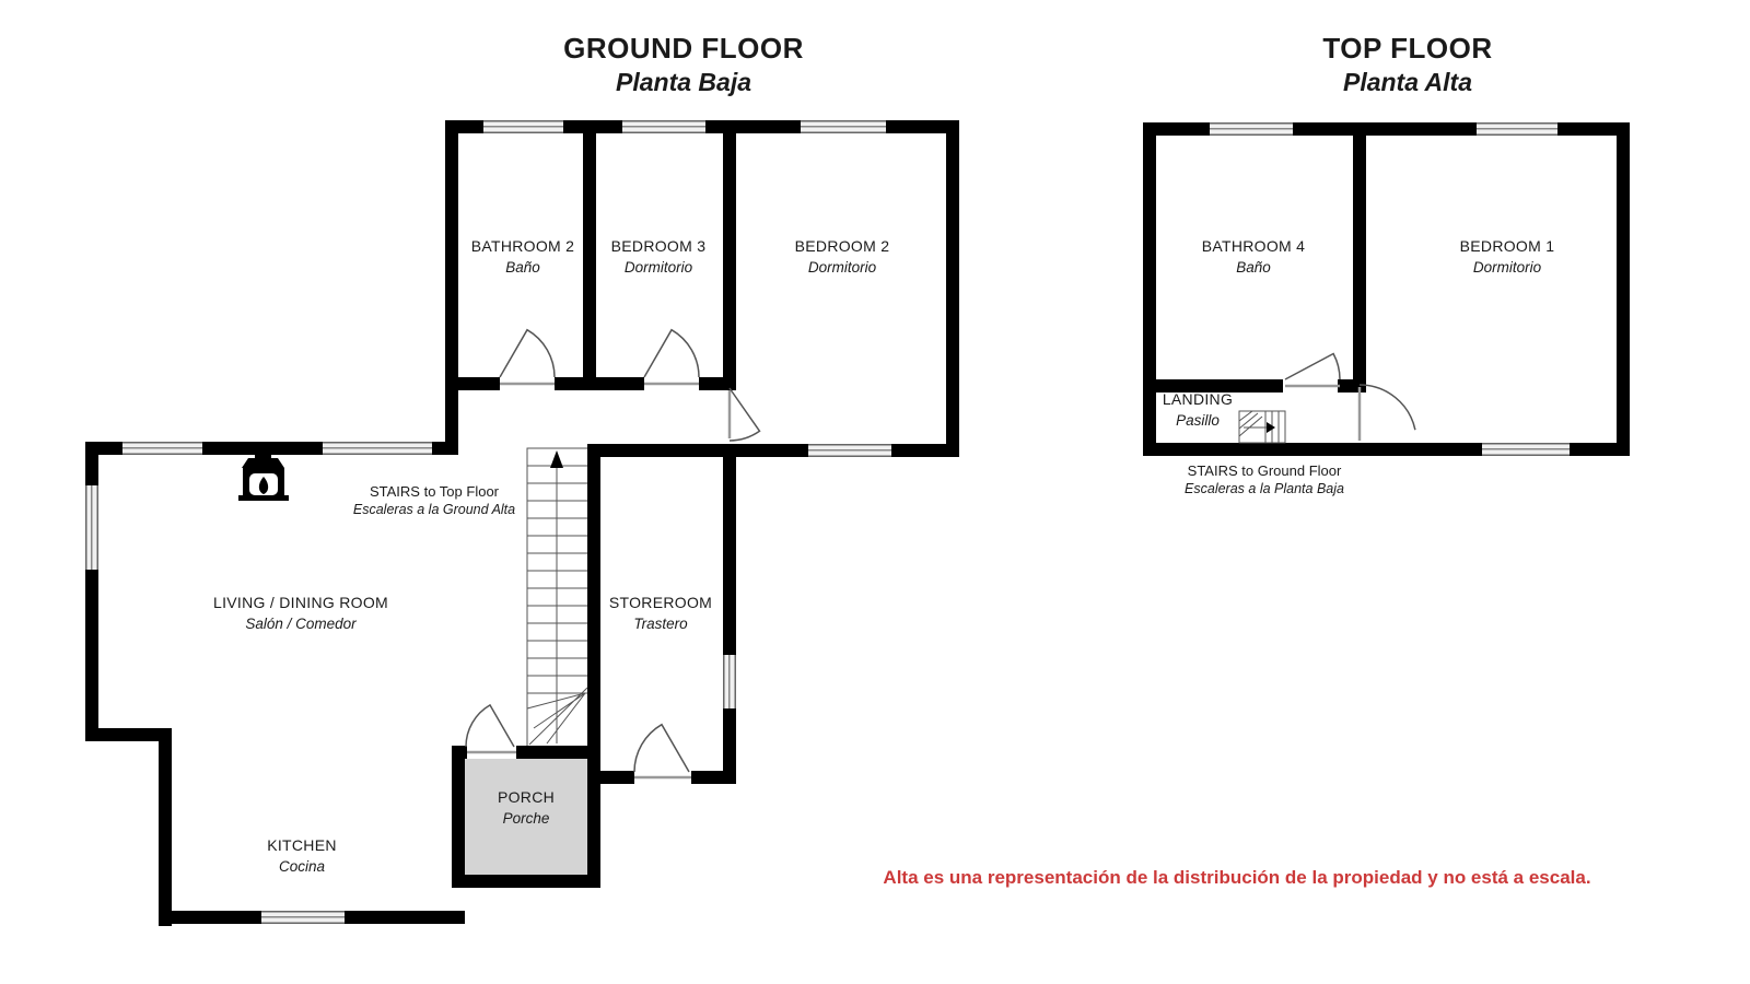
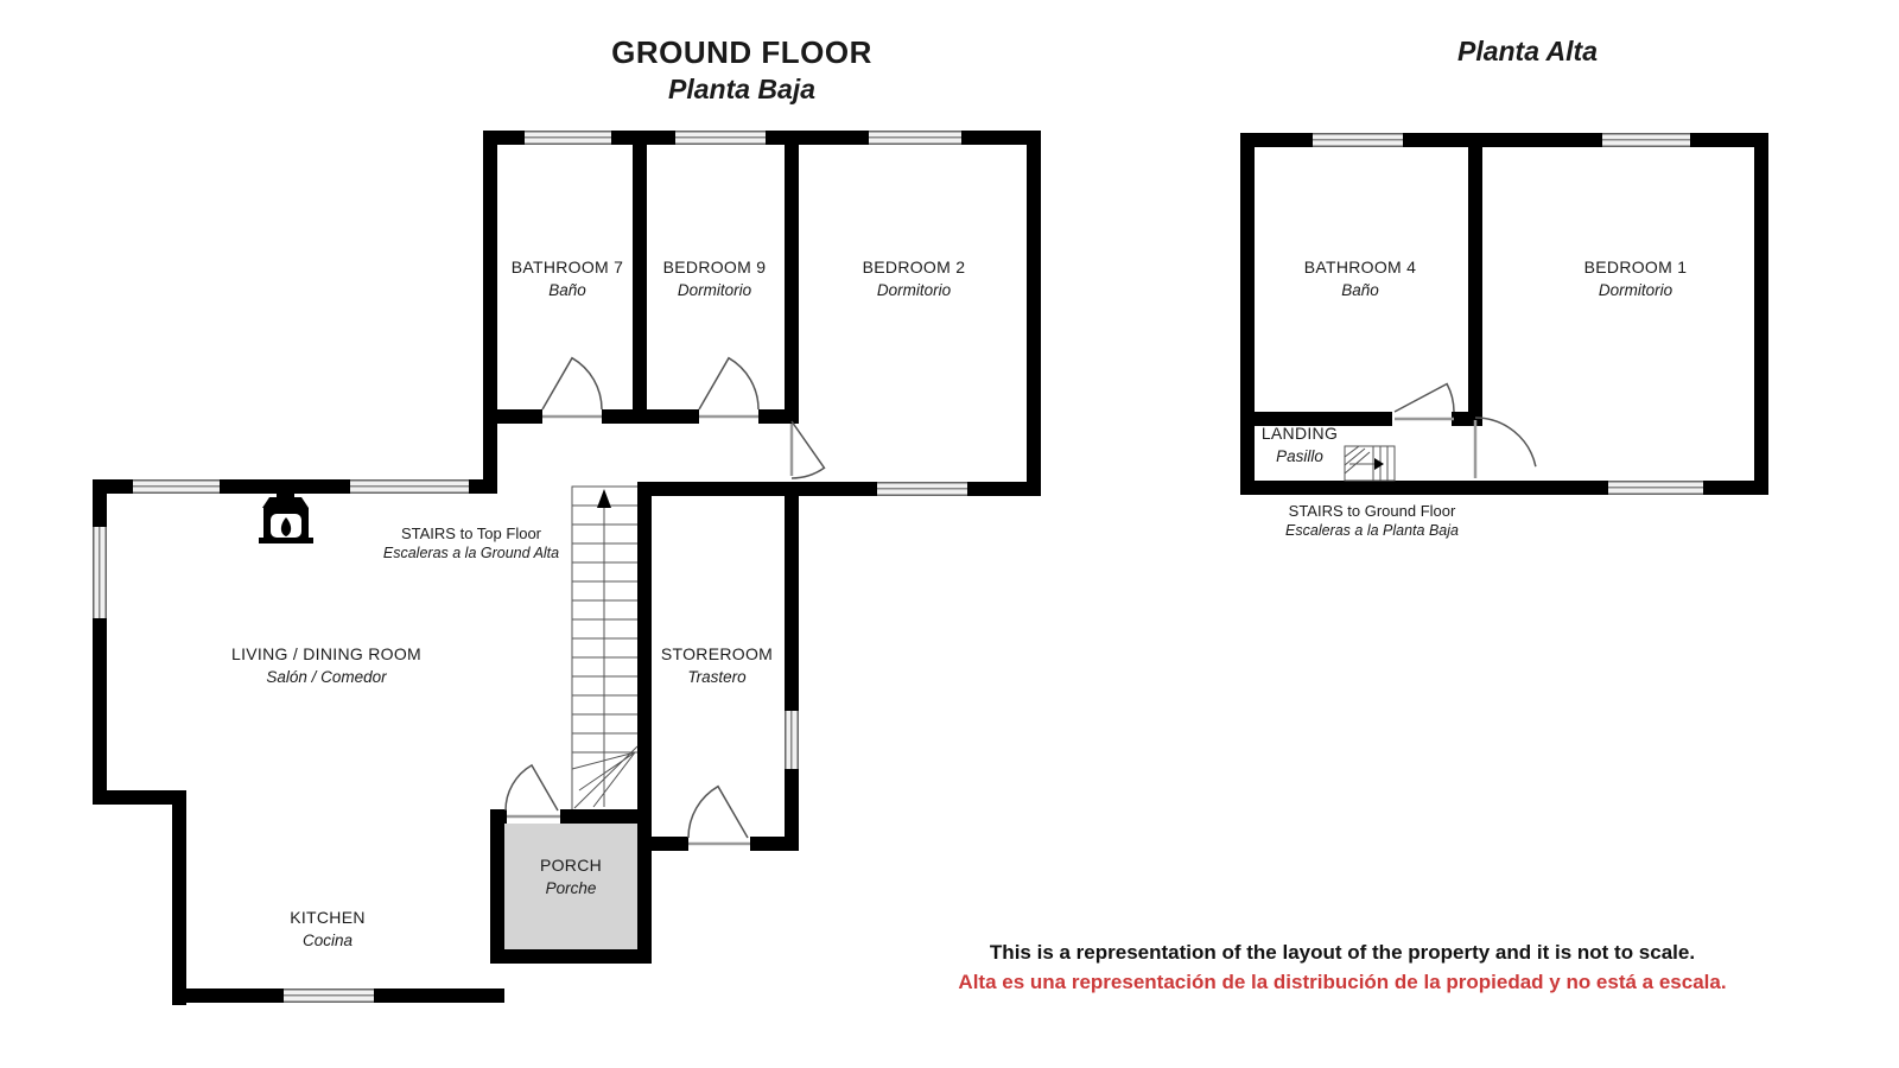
  GROUND FLOOR
  Planta Baja
- TOP FLOOR
  Planta Alta
- BATHROOM 2
+ BATHROOM 7
  Baño
- BEDROOM 3
+ BEDROOM 9
  Dormitorio
  BEDROOM 2
  Dormitorio
  STAIRS to Top Floor
  Escaleras a la Ground Alta
  LIVING / DINING ROOM
  Salón / Comedor
  STOREROOM
  Trastero
  PORCH
  Porche
  KITCHEN
  Cocina
  BATHROOM 4
  Baño
  BEDROOM 1
  Dormitorio
  LANDING
  Pasillo
  STAIRS to Ground Floor
  Escaleras a la Planta Baja
+ This is a representation of the layout of the property and it is not to scale.
  Alta es una representación de la distribución de la propiedad y no está a escala.
